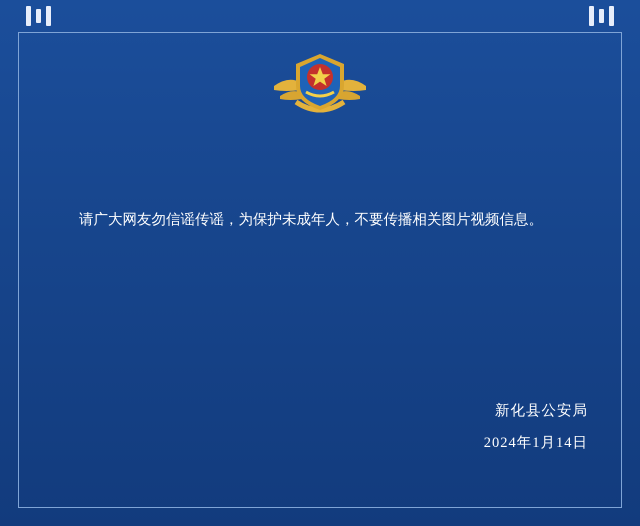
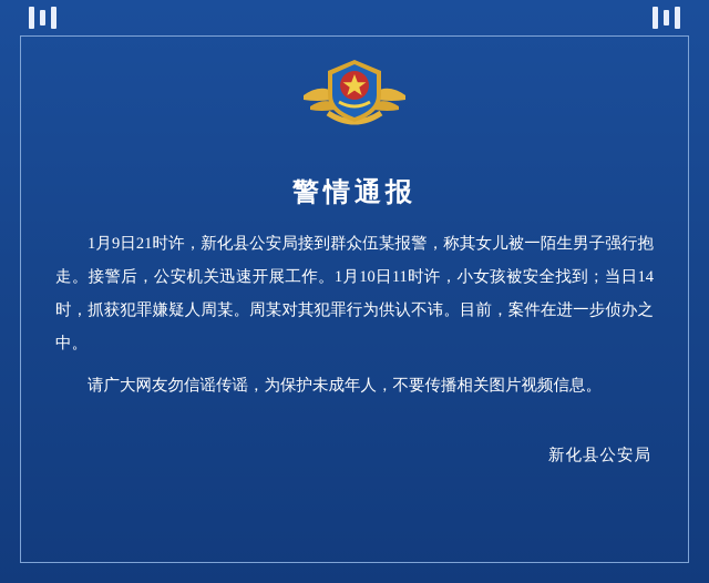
+ 警情通报
+ 1月9日21时许，新化县公安局接到群众伍某报警，称其女儿被一陌生男子强行抱走。接警后，公安机关迅速开展工作。1月10日11时许，小女孩被安全找到；当日14时，抓获犯罪嫌疑人周某。周某对其犯罪行为供认不讳。目前，案件在进一步侦办之中。
  请广大网友勿信谣传谣，为保护未成年人，不要传播相关图片视频信息。
  新化县公安局
- 2024年1月14日
